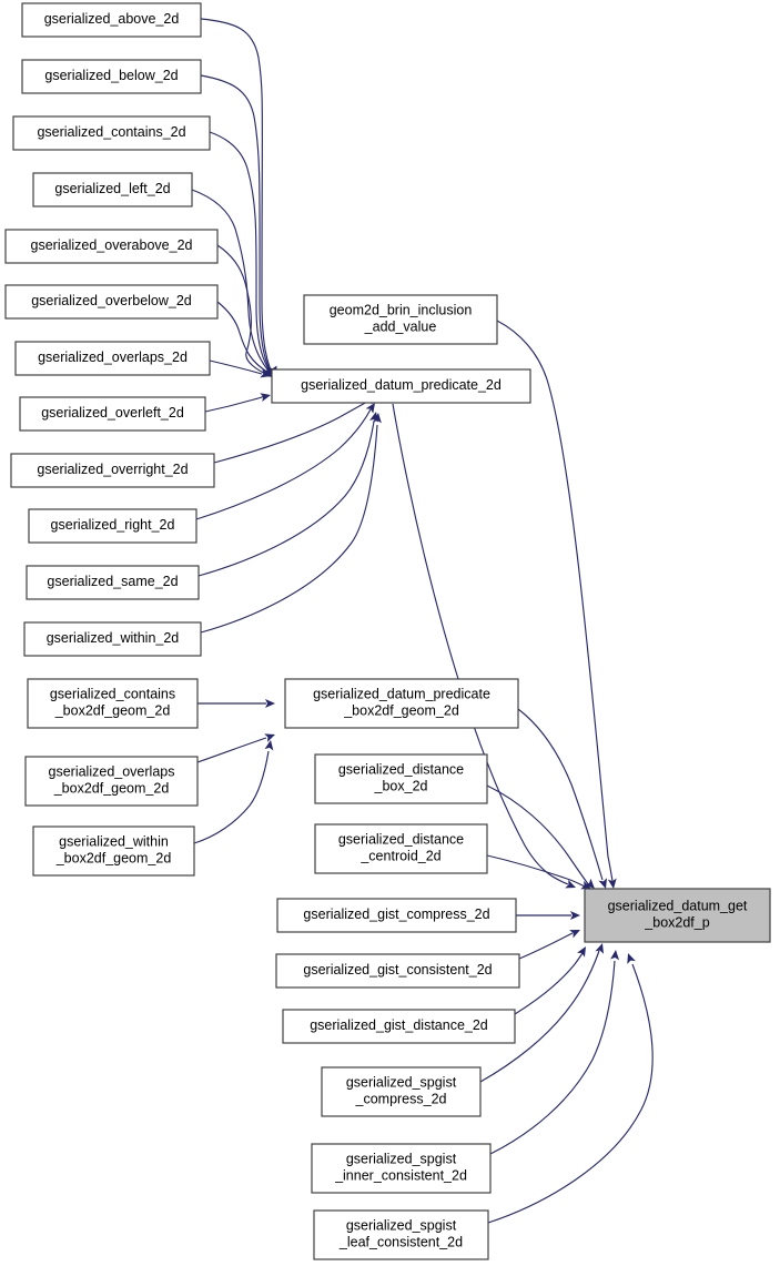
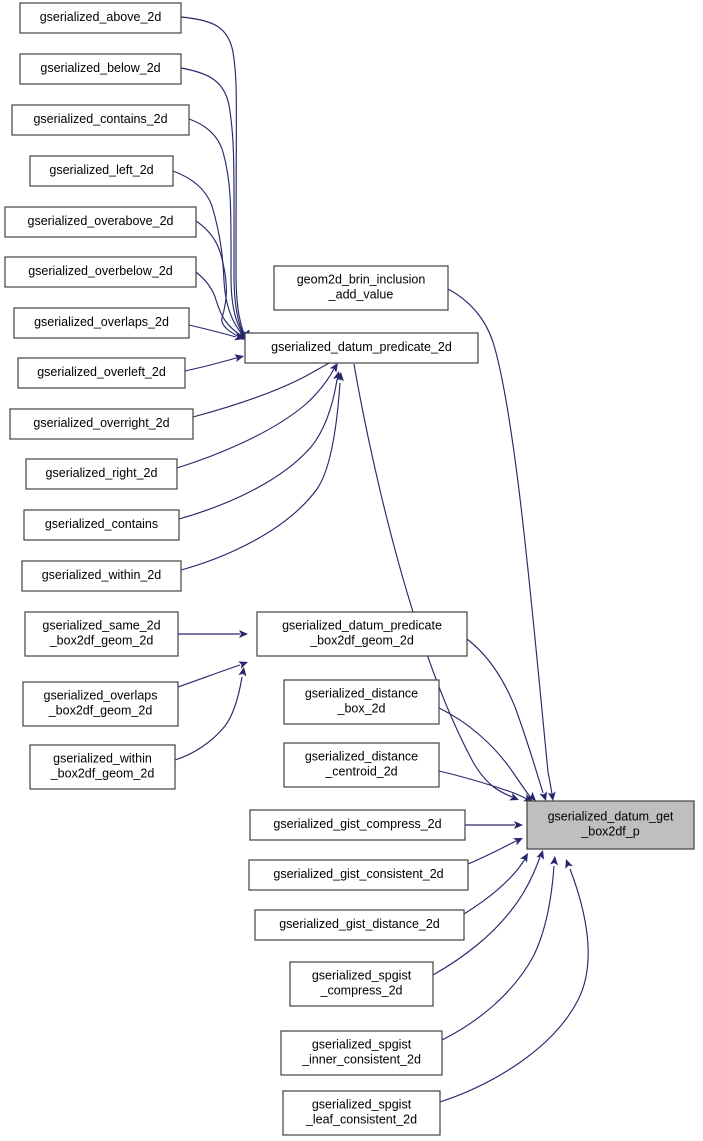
  gserialized_above_2d
  gserialized_below_2d
  gserialized_contains_2d
  gserialized_left_2d
  gserialized_overabove_2d
  gserialized_overbelow_2d
  gserialized_overlaps_2d
  gserialized_overleft_2d
  gserialized_overright_2d
  gserialized_right_2d
- gserialized_same_2d
+ gserialized_contains
  gserialized_within_2d
- gserialized_contains _box2df_geom_2d
+ gserialized_same_2d _box2df_geom_2d
  gserialized_overlaps _box2df_geom_2d
  gserialized_within _box2df_geom_2d
  geom2d_brin_inclusion _add_value
  gserialized_datum_predicate_2d
  gserialized_datum_predicate _box2df_geom_2d
  gserialized_distance _box_2d
  gserialized_distance _centroid_2d
  gserialized_gist_compress_2d
  gserialized_gist_consistent_2d
  gserialized_gist_distance_2d
  gserialized_spgist _compress_2d
  gserialized_spgist _inner_consistent_2d
  gserialized_spgist _leaf_consistent_2d
  gserialized_datum_get _box2df_p
